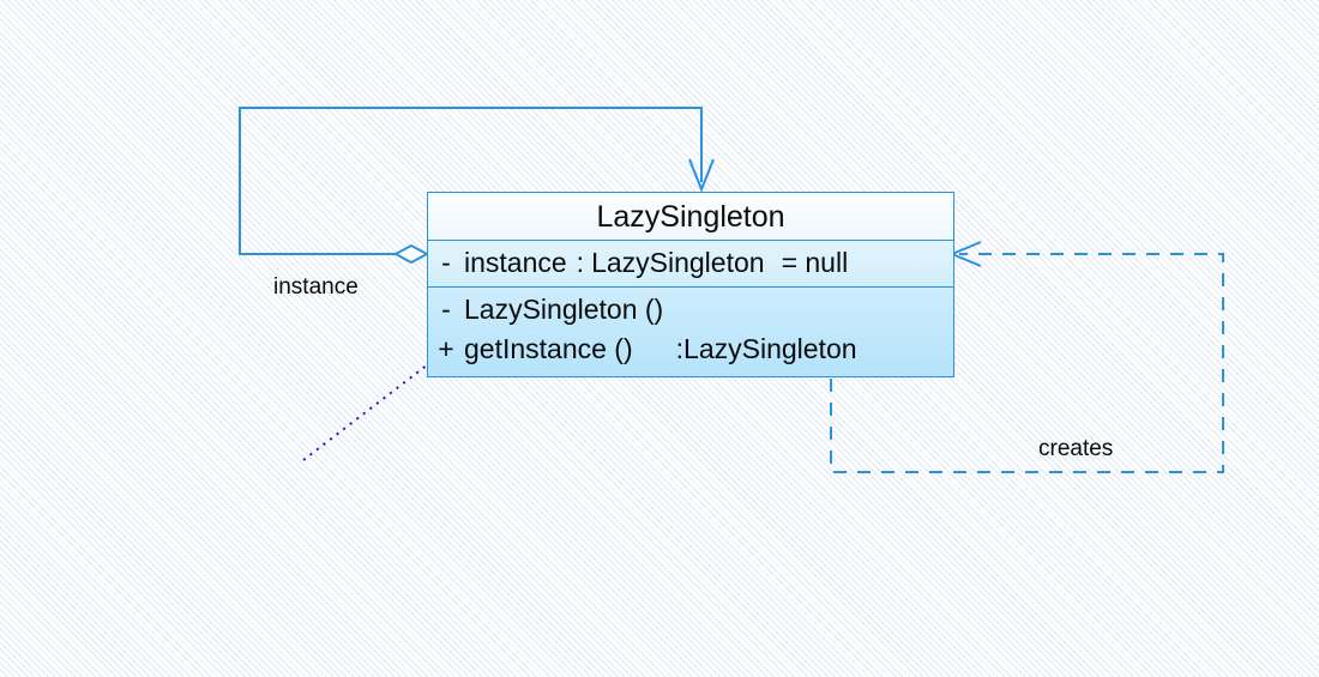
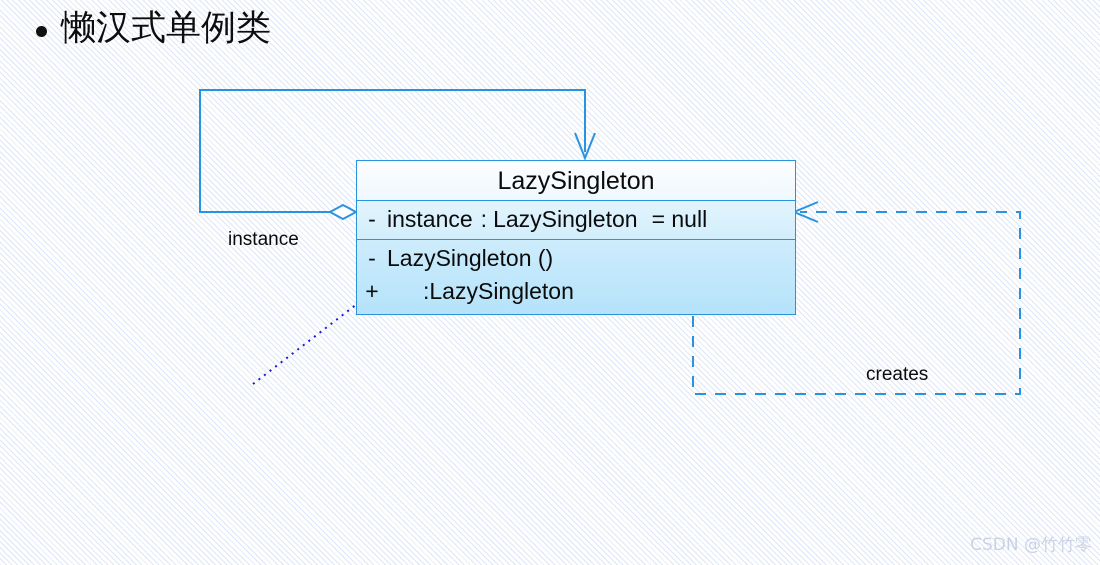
+ 懒汉式单例类
  LazySingleton
  -
  instance
  :
  LazySingleton
  = null
  -
  LazySingleton ()
  +
- getInstance ()
  :
  LazySingleton
  instance
  creates
+ CSDN @竹竹零
